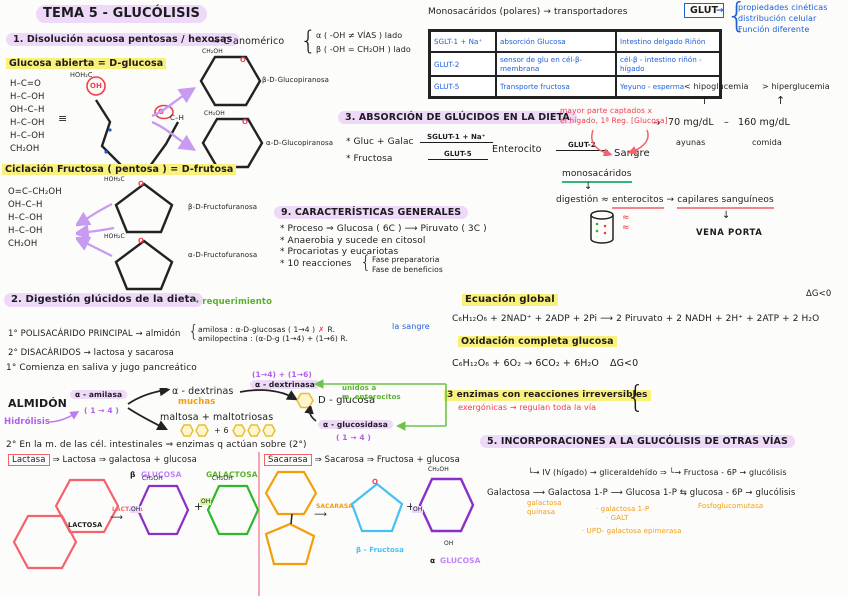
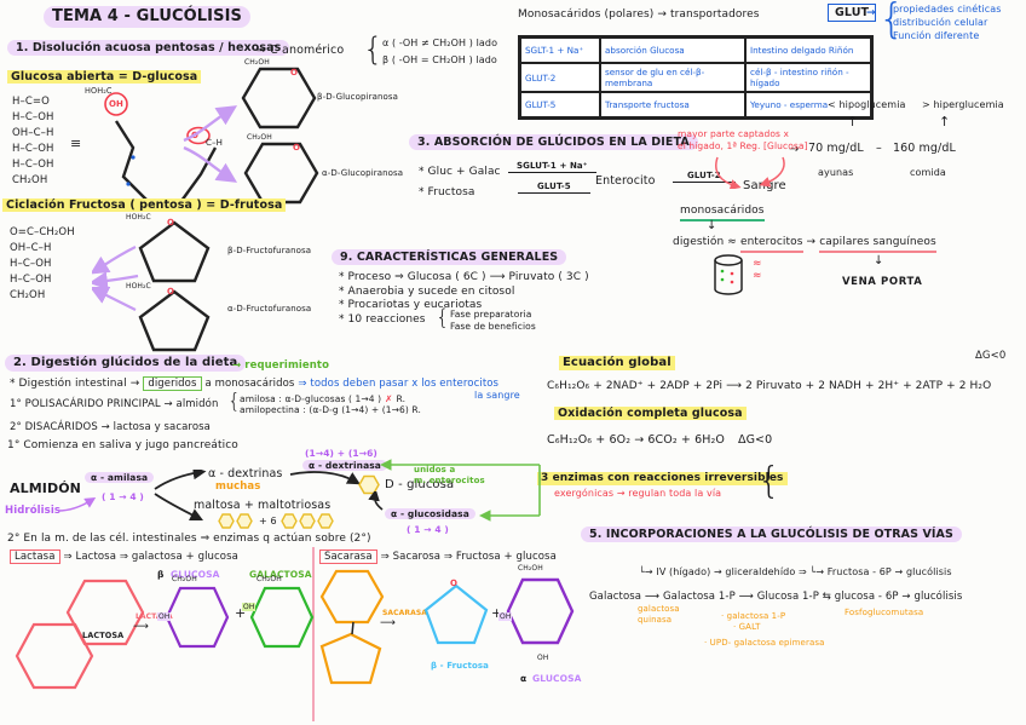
- TEMA 5 - GLUCÓLISIS
+ TEMA 4 - GLUCÓLISIS
  1. Disolución acuosa pentosas / hexosas
  ⇒ C anomérico
  {
- α ( -OH ≠ VÍAS ) lado
+ α ( -OH ≠ CH₂OH ) lado
  β ( -OH = CH₂OH ) lado
  Glucosa abierta = D-glucosa
  H–C=O
  H–C–OH
  OH–C–H
  H–C–OH
  H–C–OH
  CH₂OH
  ≡
  HOH₂C
  OH
  C–H
  O
  β-D-Glucopiranosa
  O
  α-D-Glucopiranosa
  Ciclación Fructosa ( pentosa ) = D-frutosa
  O=C–CH₂OH
  OH–C–H
  H–C–OH
  H–C–OH
  CH₂OH
  O
  β-D-Fructofuranosa
  O
  α-D-Fructofuranosa
  Monosacáridos (polares) → transportadores
  GLUT
  →
  {
  propiedades cinéticas
  distribución celular
  Función diferente
  SGLT-1 + Na⁺
  absorción Glucosa
  Intestino delgado Riñón
  GLUT-2
  sensor de glu en cél-β- membrana
  cél-β - intestino riñón - hígado
  GLUT-5
  Transporte fructosa
  Yeyuno - esperma
  < hipoglucemia
  > hiperglucemia
  ↑
  ↑
  →
  70 mg/dL
  –
  160 mg/dL
  ayunas
  comida
  3. ABSORCIÓN DE GLÚCIDOS EN LA DIETA
  * Gluc + Galac
  SGLUT-1 + Na⁺
  * Fructosa
  GLUT-5
  Enterocito
  GLUT-2
  Sangre
  mayor parte captados x
  el hígado, 1ª Reg. [Glucosa]
  monosacáridos
  ↓
  digestión
  ≈
  enterocitos
  →
  capilares sanguíneos
  ≈
  ≈
  ↓
  VENA PORTA
  9. CARACTERÍSTICAS GENERALES
  * Proceso ⇒ Glucosa ( 6C ) ⟶ Piruvato ( 3C )
  * Anaerobia y sucede en citosol
  * Procariotas y eucariotas
  * 10 reacciones
  {
  Fase preparatoria
  Fase de beneficios
  2. Digestión glúcidos de la dieta
  → requerimiento
+ * Digestión intestinal →
+ digeridos
+ a monosacáridos
+ ⇒ todos deben pasar x los enterocitos
  la sangre
  1° POLISACÁRIDO PRINCIPAL → almidón
  {
  amilosa : α-D-glucosas ( 1→4 )
  ✗
  R.
  amilopectina : (α-D-g (1→4) + (1→6) R.
  2° DISACÁRIDOS → lactosa y sacarosa
  Ecuación global
  ΔG<0
  C₆H₁₂O₆ + 2NAD⁺ + 2ADP + 2Pi ⟶ 2 Piruvato + 2 NADH + 2H⁺ + 2ATP + 2 H₂O
  Oxidación completa glucosa
  C₆H₁₂O₆ + 6O₂ → 6CO₂ + 6H₂O
  ΔG<0
  3 enzimas con reacciones irreversibles
  exergónicas → regulan toda la vía
  {
  5. INCORPORACIONES A LA GLUCÓLISIS DE OTRAS VÍAS
  └→ IV (hígado) → gliceraldehído ⇒ └→ Fructosa - 6P → glucólisis
  Galactosa ⟶ Galactosa 1-P ⟶ Glucosa 1-P ⇆ glucosa - 6P → glucólisis
  galactosa
  quinasa
  · galactosa 1-P
  · GALT
  · UPD- galactosa epimerasa
  Fosfoglucomutasa
  1° Comienza en saliva y jugo pancreático
  (1→4) + (1→6)
  α - dextrinasa
  ALMIDÓN
  α - amilasa
  ( 1 → 4 )
  Hidrólisis
  α - dextrinas
  muchas
  maltosa + maltotriosas
  + 6
  D - glucosa
  α - glucosidasa
  ( 1 → 4 )
  unidos a
  m. enterocitos
  2° En la m. de las cél. intestinales ⇒ enzimas q actúan sobre (2°)
  Lactasa
  ⇒ Lactosa ⇒ galactosa + glucosa
  Sacarasa
  ⇒ Sacarosa ⇒ Fructosa + glucosa
  LACTOSA
  ⟶
  β
  GLUCOSA
  +
  GALACTOSA
  ⟶
  O
  β - Fructosa
  +
  α
  GLUCOSA
